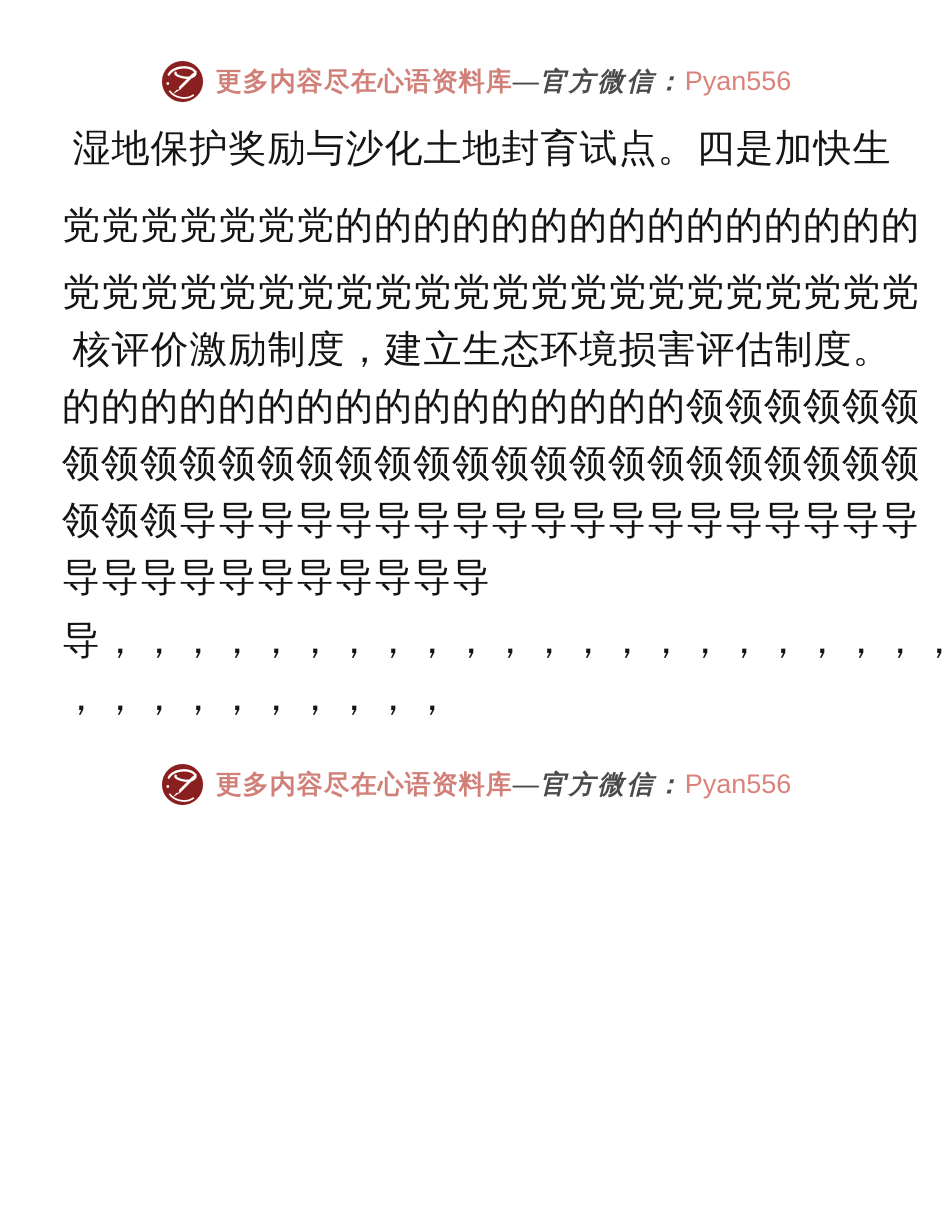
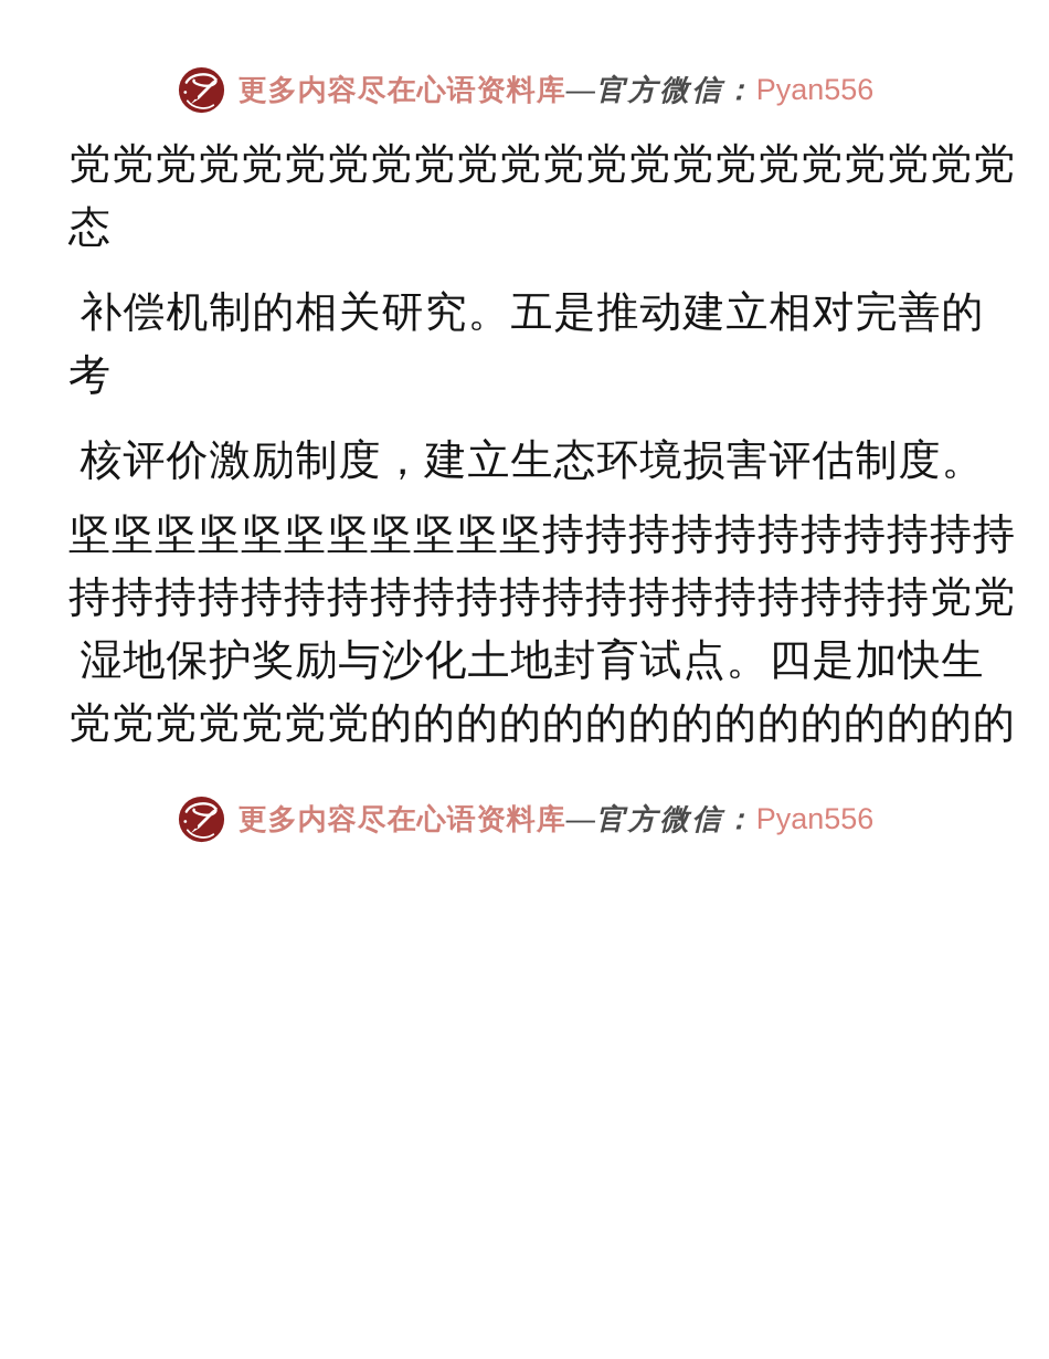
  更多内容尽在心语资料库—官方微信：Pyan556
- 湿地保护奖励与沙化土地封育试点。四是加快生
+ 党党党党党党党党党党党党党党党党党党党党党党
+ 态
+ 补偿机制的相关研究。五是推动建立相对完善的
+ 考
- 党党党党党党党的的的的的的的的的的的的的的的
+ 核评价激励制度，建立生态环境损害评估制度。
+ 坚坚坚坚坚坚坚坚坚坚坚持持持持持持持持持持持
+ 持持持持持持持持持持持持持持持持持持持持党党
- 党党党党党党党党党党党党党党党党党党党党党党
+ 湿地保护奖励与沙化土地封育试点。四是加快生
- 核评价激励制度，建立生态环境损害评估制度。
+ 党党党党党党党的的的的的的的的的的的的的的的
- 的的的的的的的的的的的的的的的的领领领领领领
- 领领领领领领领领领领领领领领领领领领领领领领
- 领领领导导导导导导导导导导导导导导导导导导导
- 导导导导导导导导导导导
- 导，，，，，，，，，，，，，，，，，，，，，，
- ，，，，，，，，，，
  更多内容尽在心语资料库—官方微信：Pyan556
